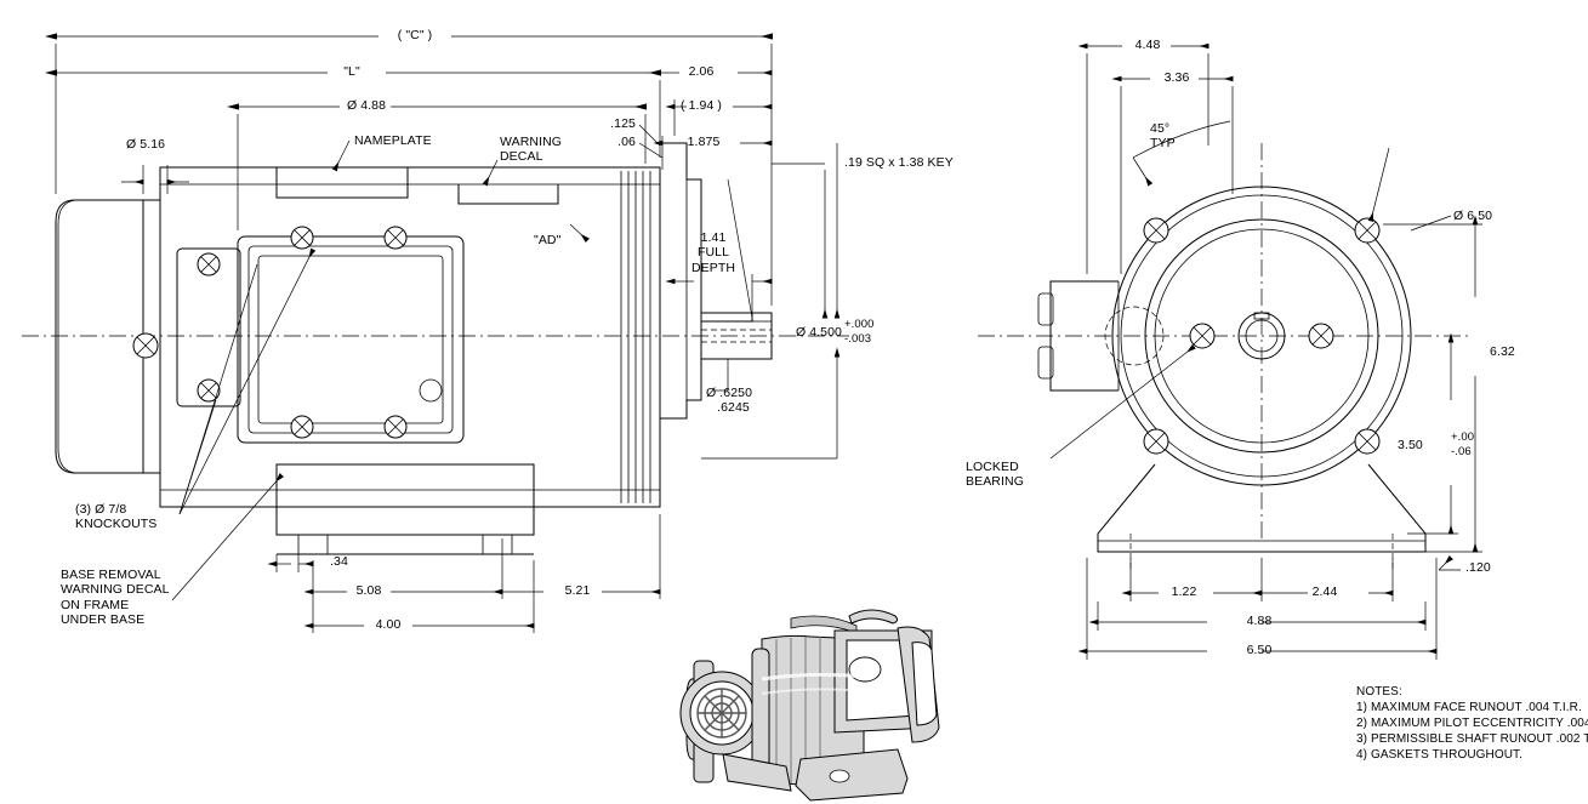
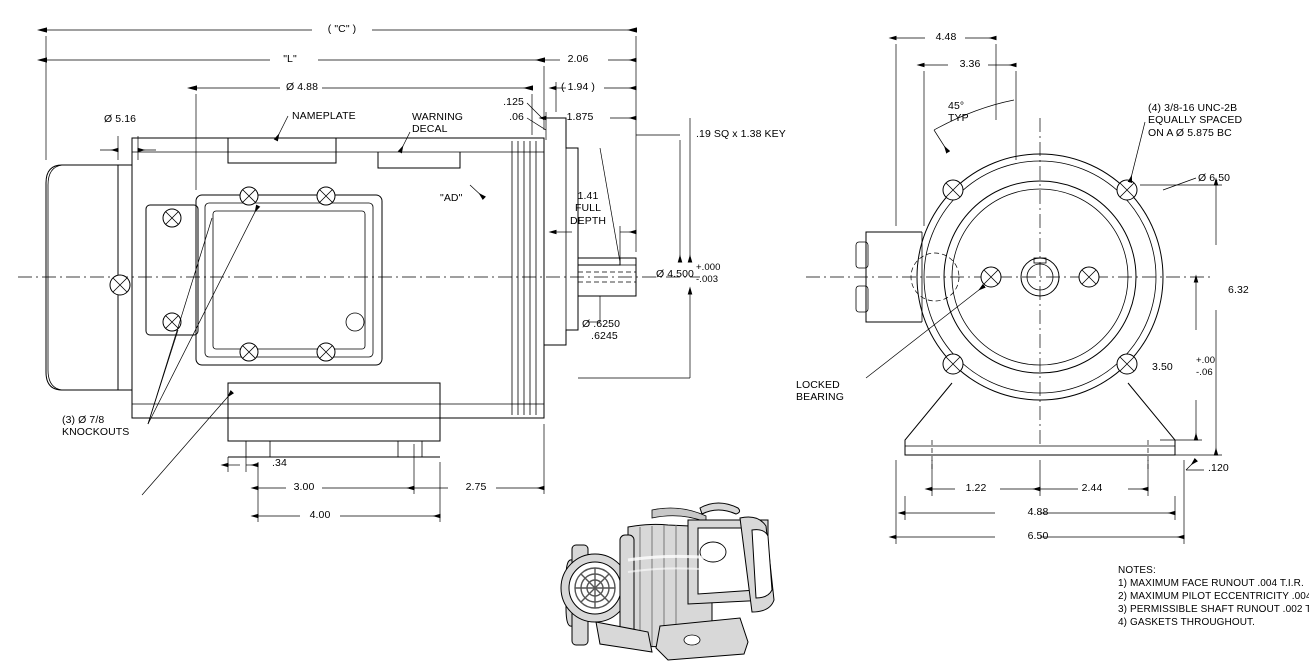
  ( "C" )
  "L"
  Ø 4.88
  2.06
  ( 1.94 )
  .125
  .06
  1.875
  Ø 5.16
  "AD"
  .19 SQ x 1.38 KEY
  1.41
  FULL
  DEPTH
  Ø 4.500
  +.000
  -.003
  Ø .6250
  .6245
  .34
- 5.08
+ 3.00
- 5.21
+ 2.75
  4.00
  NAMEPLATE
  WARNING
  DECAL
  (3) Ø 7/8
  KNOCKOUTS
- BASE REMOVAL
- WARNING DECAL
- ON FRAME
- UNDER BASE
  4.48
  3.36
  45°
  TYP
  Ø 6.50
  6.32
  3.50
  +.00
  -.06
  1.22
  2.44
  4.88
  6.50
  .120
+ (4) 3/8-16 UNC-2B
+ EQUALLY SPACED
+ ON A Ø 5.875 BC
  LOCKED
  BEARING
  NOTES:
  1) MAXIMUM FACE RUNOUT .004 T.I.R.
  2) MAXIMUM PILOT ECCENTRICITY .00
  3) PERMISSIBLE SHAFT RUNOUT .002 T
  4) GASKETS THROUGHOUT.
